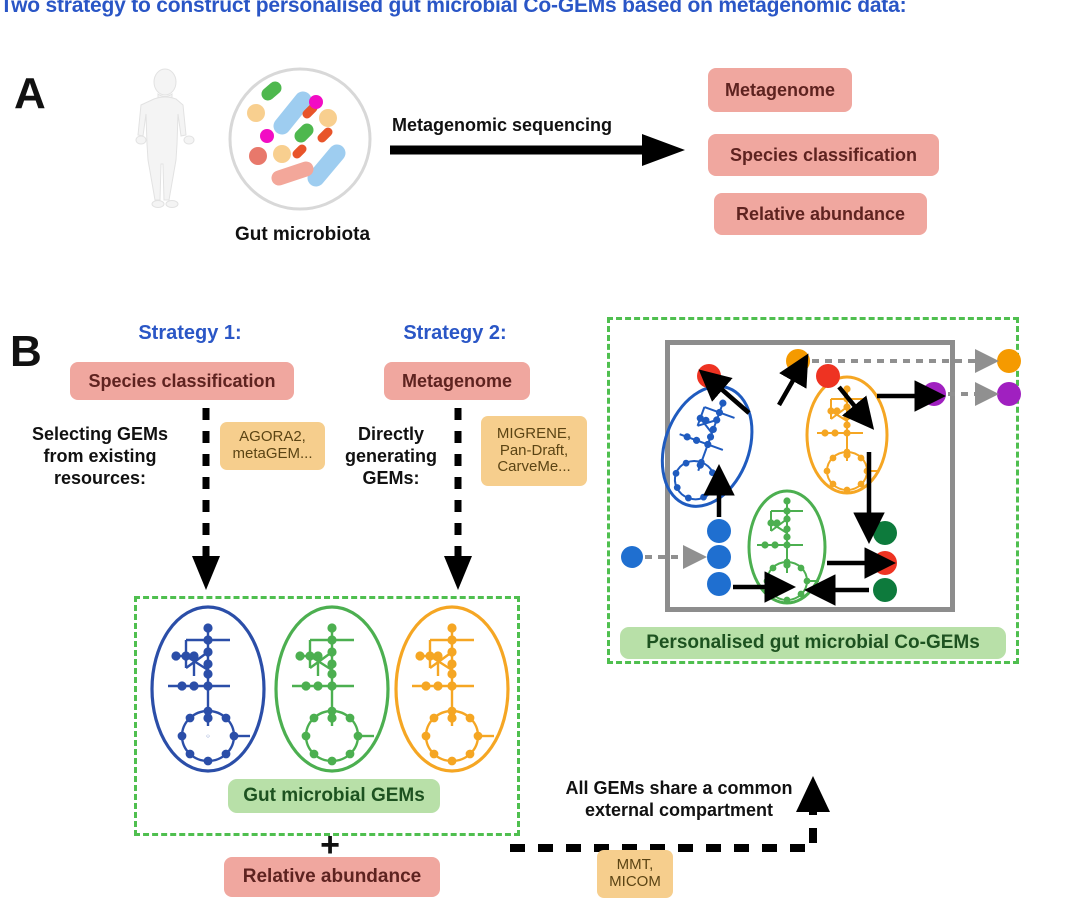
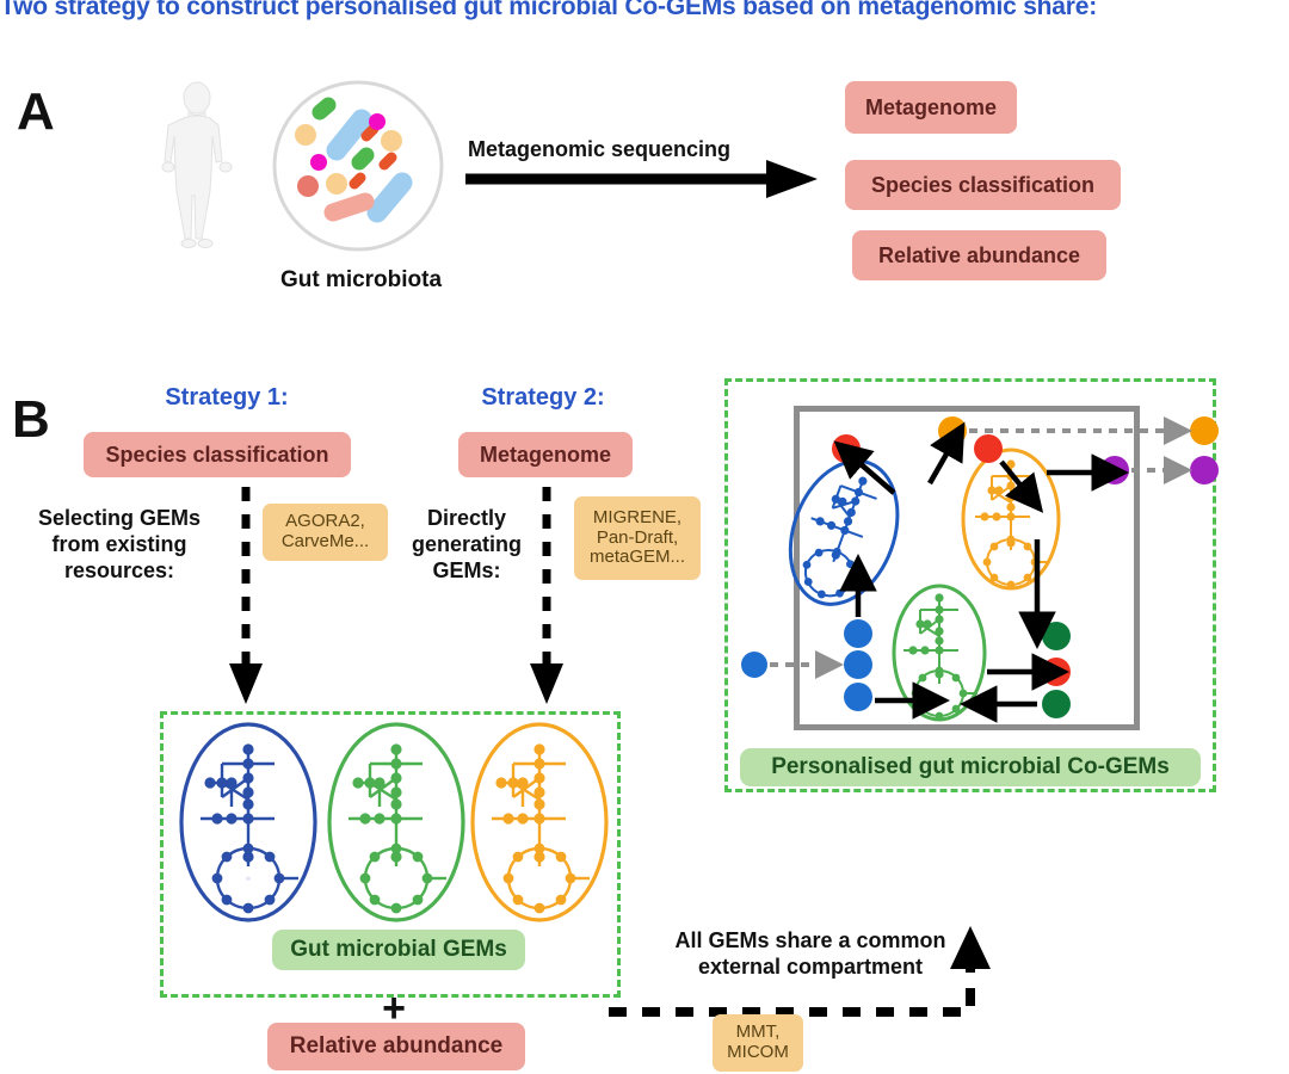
- Two strategy to construct personalised gut microbial Co-GEMs based on metagenomic data:
+ Two strategy to construct personalised gut microbial Co-GEMs based on metagenomic share:
  A
  Gut microbiota
  Metagenomic sequencing
  Metagenome
  Species classification
  Relative abundance
  B
  Strategy 1:
  Species classification
  Selecting GEMs
  from existing
  resources:
  AGORA2,
- metaGEM...
+ CarveMe...
  Strategy 2:
  Metagenome
  Directly
  generating
  GEMs:
  MIGRENE,
  Pan-Draft,
- CarveMe...
+ metaGEM...
  Gut microbial GEMs
  +
  Relative abundance
  All GEMs share a common
  external compartment
  MMT,
  MICOM
  Personalised gut microbial Co-GEMs
